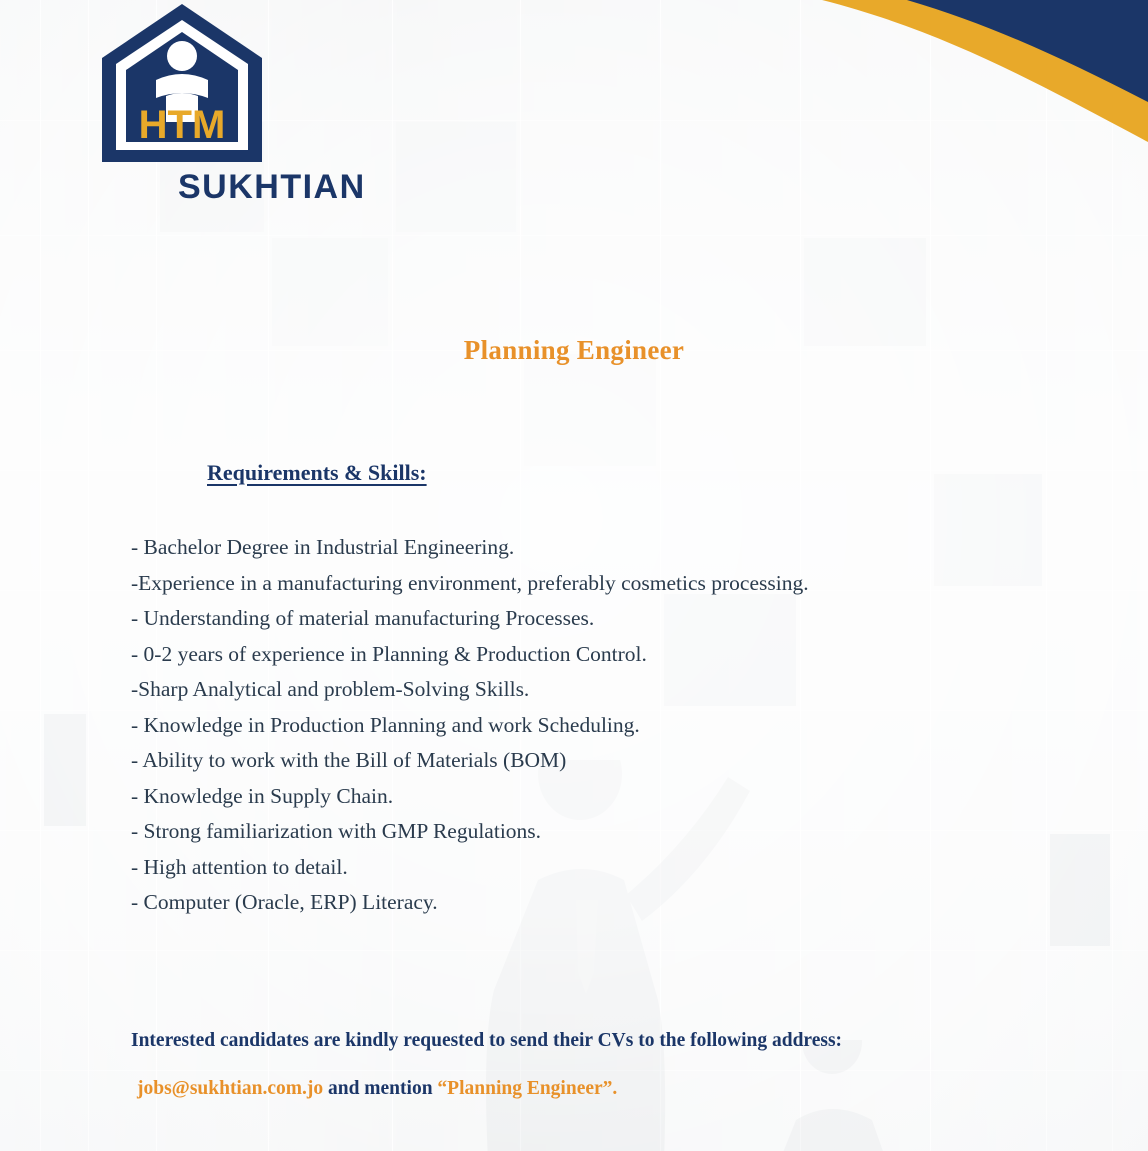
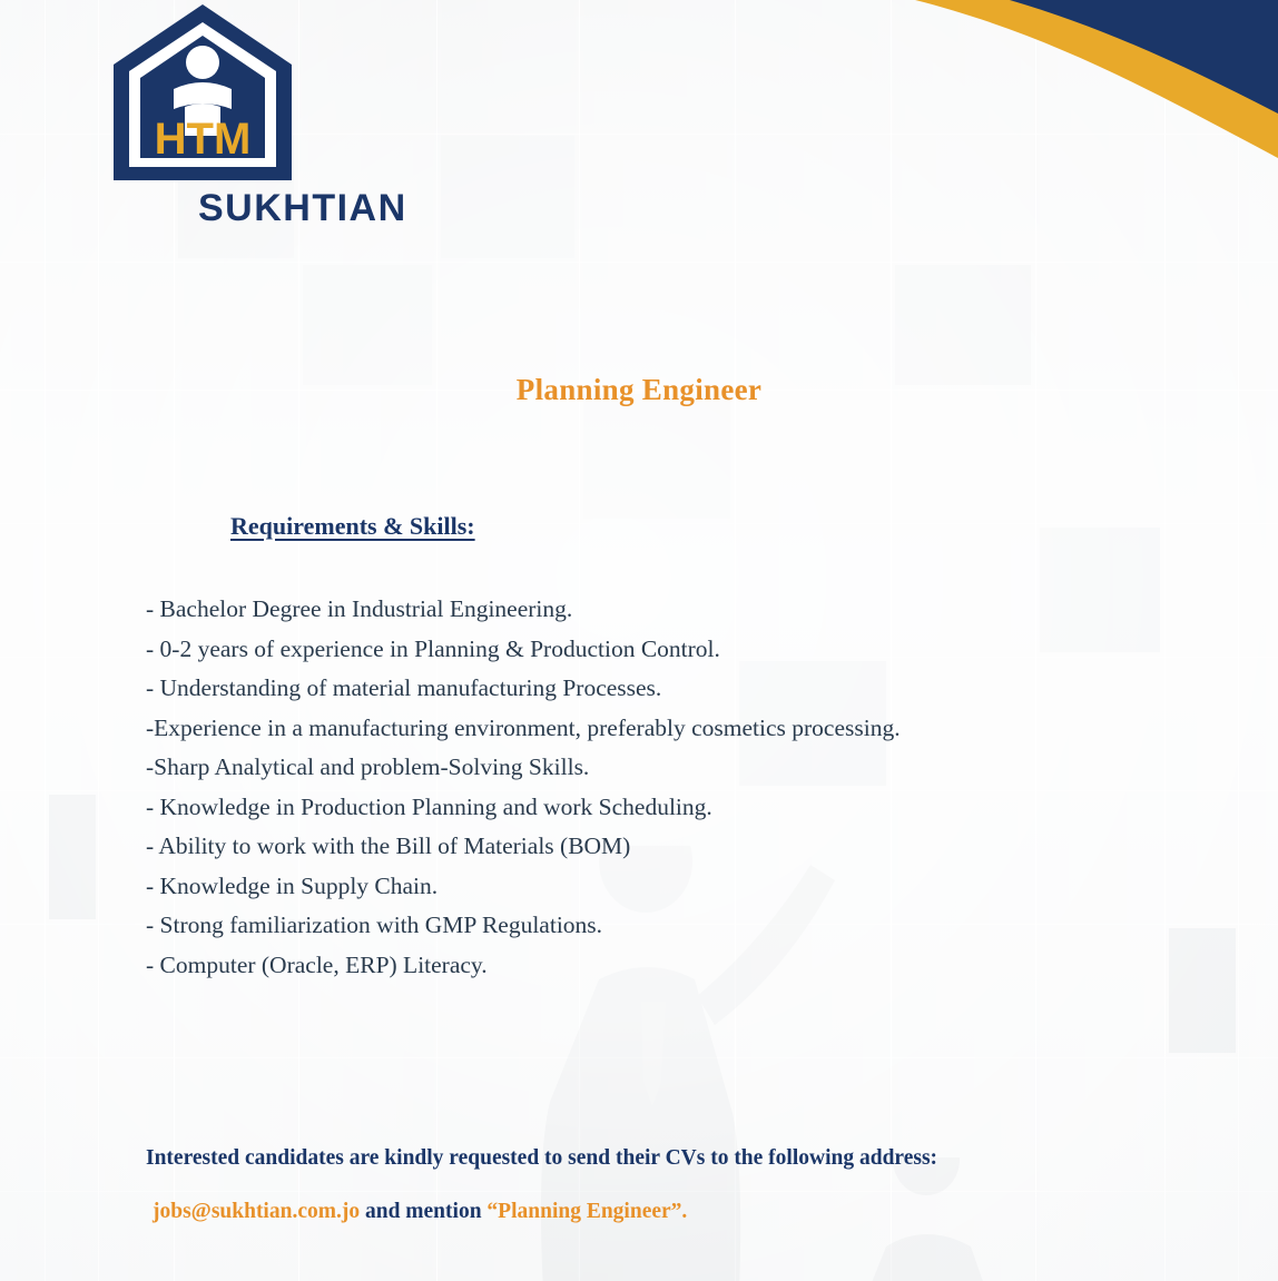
  HTM
  SUKHTIAN
  Planning Engineer
  Requirements & Skills:
  - Bachelor Degree in Industrial Engineering.
- -Experience in a manufacturing environment, preferably cosmetics processing.
+ - 0-2 years of experience in Planning & Production Control.
  - Understanding of material manufacturing Processes.
- - 0-2 years of experience in Planning & Production Control.
+ -Experience in a manufacturing environment, preferably cosmetics processing.
  -Sharp Analytical and problem-Solving Skills.
  - Knowledge in Production Planning and work Scheduling.
  - Ability to work with the Bill of Materials (BOM)
  - Knowledge in Supply Chain.
  - Strong familiarization with GMP Regulations.
- - High attention to detail.
  - Computer (Oracle, ERP) Literacy.
  Interested candidates are kindly requested to send their CVs to the following address:
  jobs@sukhtian.com.jo and mention “Planning Engineer”.
